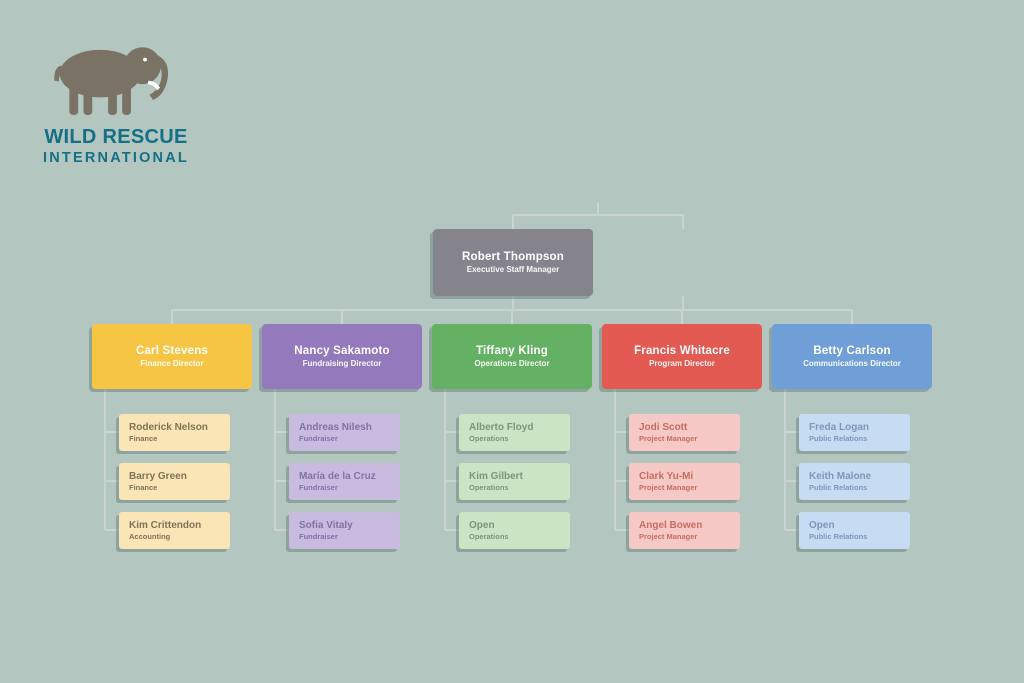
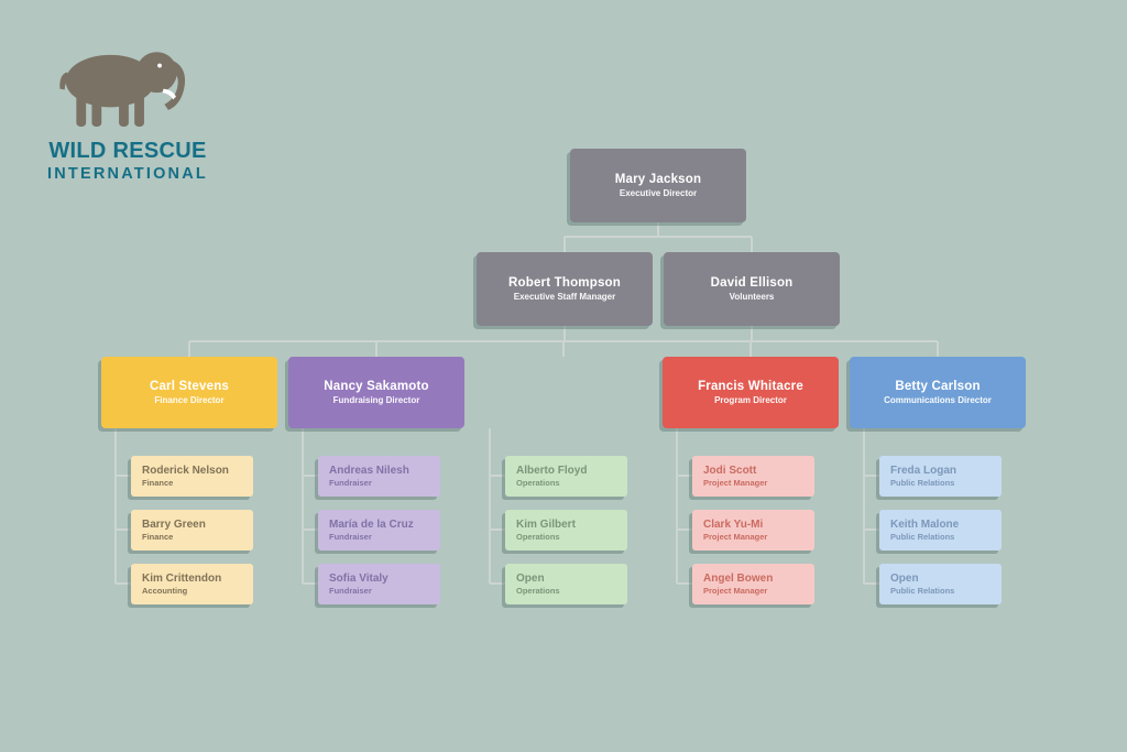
  WILD RESCUE
  INTERNATIONAL
+ Mary Jackson
+ Executive Director
  Robert Thompson
  Executive Staff Manager
+ David Ellison
+ Volunteers
  Carl Stevens
  Finance Director
  Roderick Nelson
  Finance
  Barry Green
  Finance
  Kim Crittendon
  Accounting
  Nancy Sakamoto
  Fundraising Director
  Andreas Nilesh
  Fundraiser
  María de la Cruz
  Fundraiser
  Sofia Vitaly
  Fundraiser
- Tiffany Kling
- Operations Director
  Alberto Floyd
  Operations
  Kim Gilbert
  Operations
  Open
  Operations
  Francis Whitacre
  Program Director
  Jodi Scott
  Project Manager
  Clark Yu-Mi
  Project Manager
  Angel Bowen
  Project Manager
  Betty Carlson
  Communications Director
  Freda Logan
  Public Relations
  Keith Malone
  Public Relations
  Open
  Public Relations
